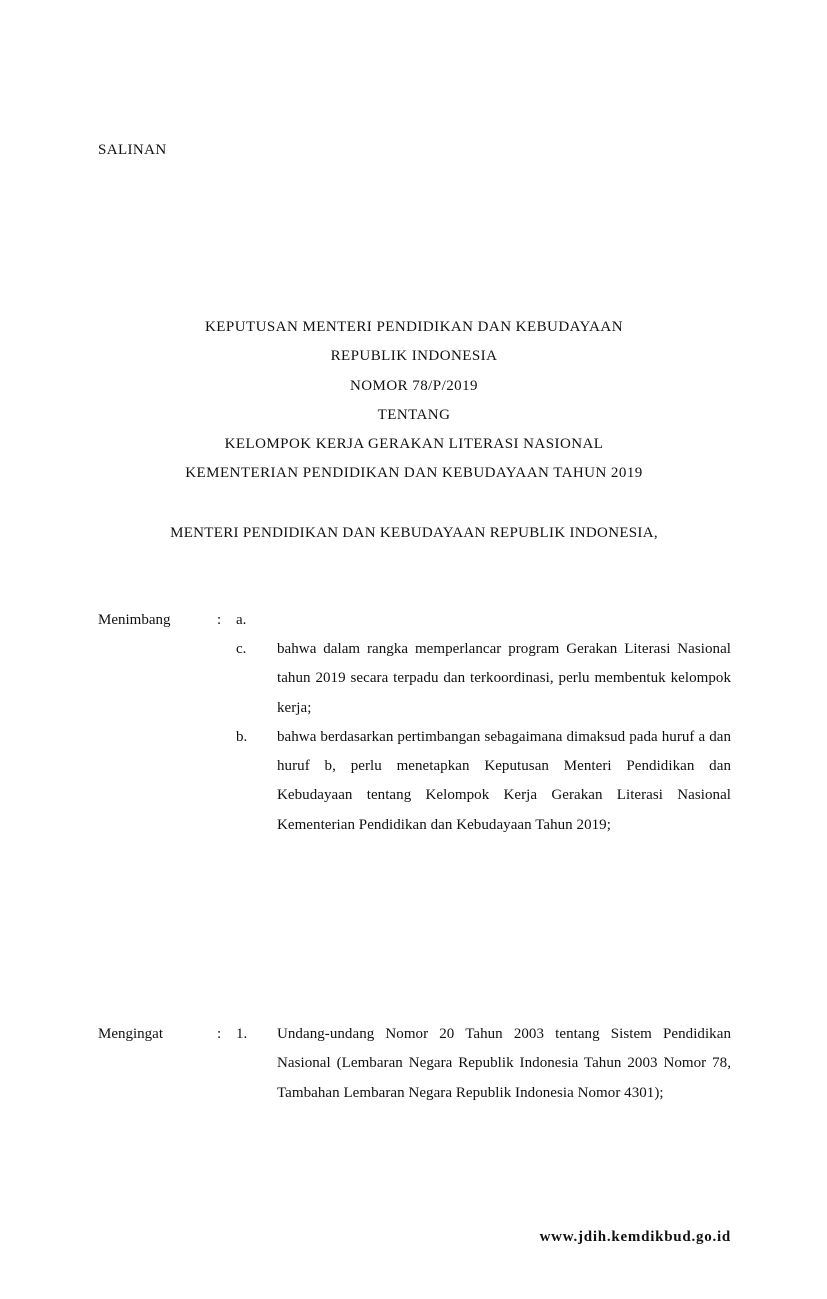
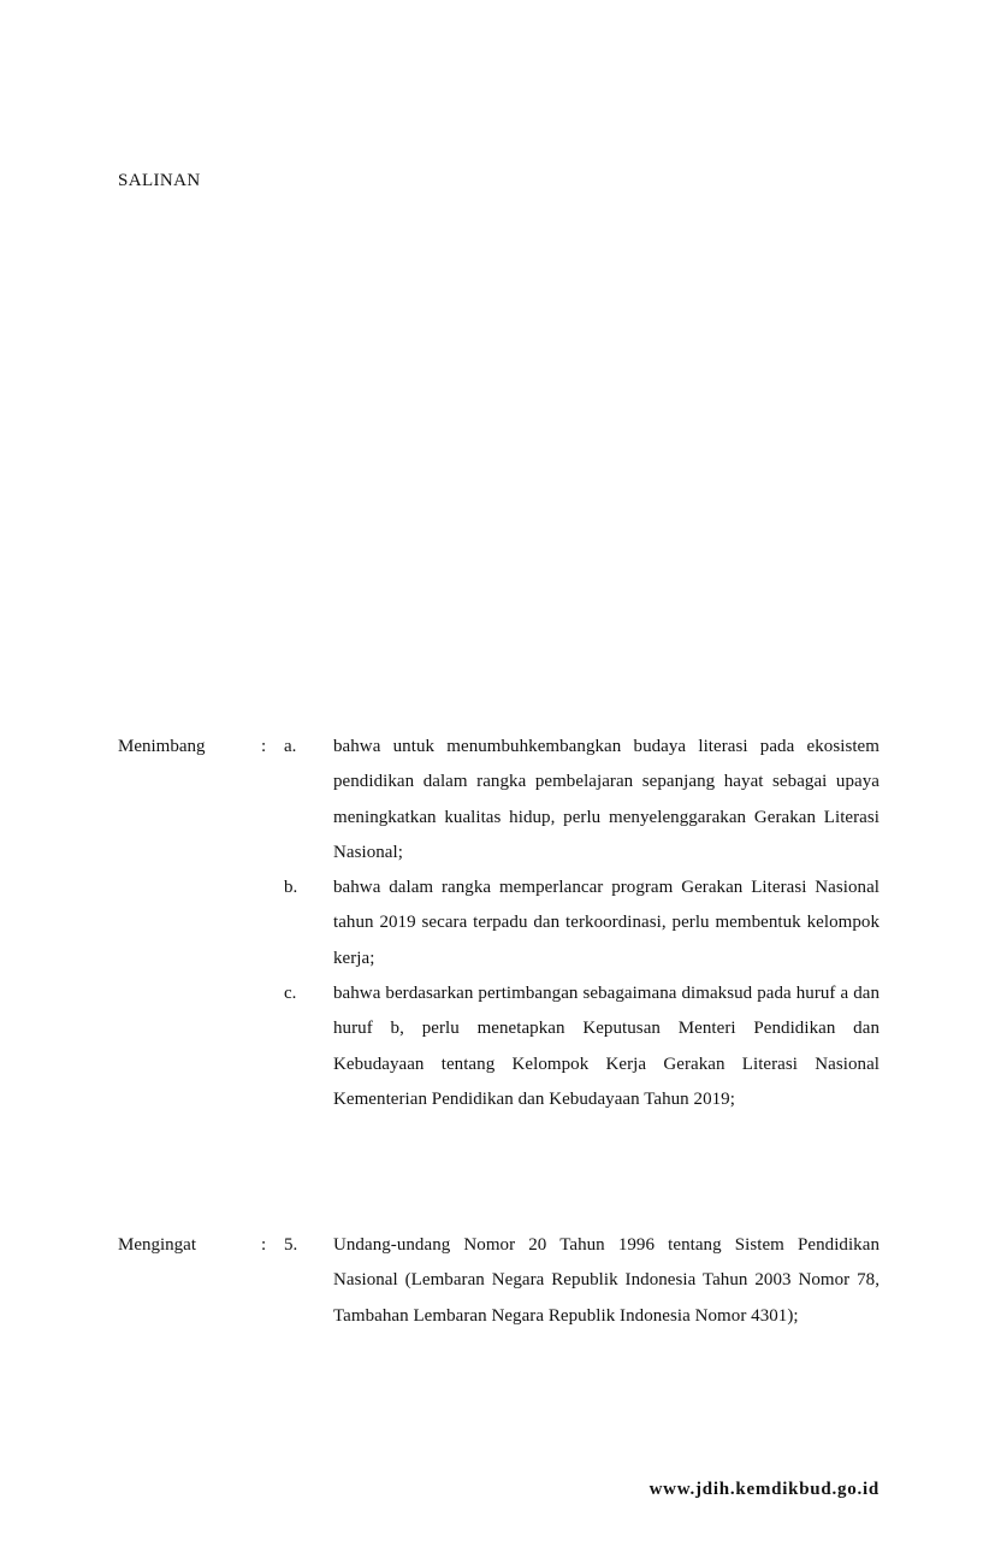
  SALINAN
- KEPUTUSAN MENTERI PENDIDIKAN DAN KEBUDAYAAN
- REPUBLIK INDONESIA
- NOMOR 78/P/2019
- TENTANG
- KELOMPOK KERJA GERAKAN LITERASI NASIONAL
- KEMENTERIAN PENDIDIKAN DAN KEBUDAYAAN TAHUN 2019
- MENTERI PENDIDIKAN DAN KEBUDAYAAN REPUBLIK INDONESIA,
  Menimbang
  :
  a.
+ bahwa untuk menumbuhkembangkan budaya literasi pada ekosistem pendidikan dalam rangka pembelajaran sepanjang hayat sebagai upaya meningkatkan kualitas hidup, perlu menyelenggarakan Gerakan Literasi Nasional;
- c.
+ b.
  bahwa dalam rangka memperlancar program Gerakan Literasi Nasional tahun 2019 secara terpadu dan terkoordinasi, perlu membentuk kelompok kerja;
- b.
+ c.
  bahwa berdasarkan pertimbangan sebagaimana dimaksud pada huruf a dan huruf b, perlu menetapkan Keputusan Menteri Pendidikan dan Kebudayaan tentang Kelompok Kerja Gerakan Literasi Nasional Kementerian Pendidikan dan Kebudayaan Tahun 2019;
  Mengingat
  :
- 1.
+ 5.
- Undang-undang Nomor 20 Tahun 2003 tentang Sistem Pendidikan Nasional (Lembaran Negara Republik Indonesia Tahun 2003 Nomor 78, Tambahan Lembaran Negara Republik Indonesia Nomor 4301);
+ Undang-undang Nomor 20 Tahun 1996 tentang Sistem Pendidikan Nasional (Lembaran Negara Republik Indonesia Tahun 2003 Nomor 78, Tambahan Lembaran Negara Republik Indonesia Nomor 4301);
  www.jdih.kemdikbud.go.id
